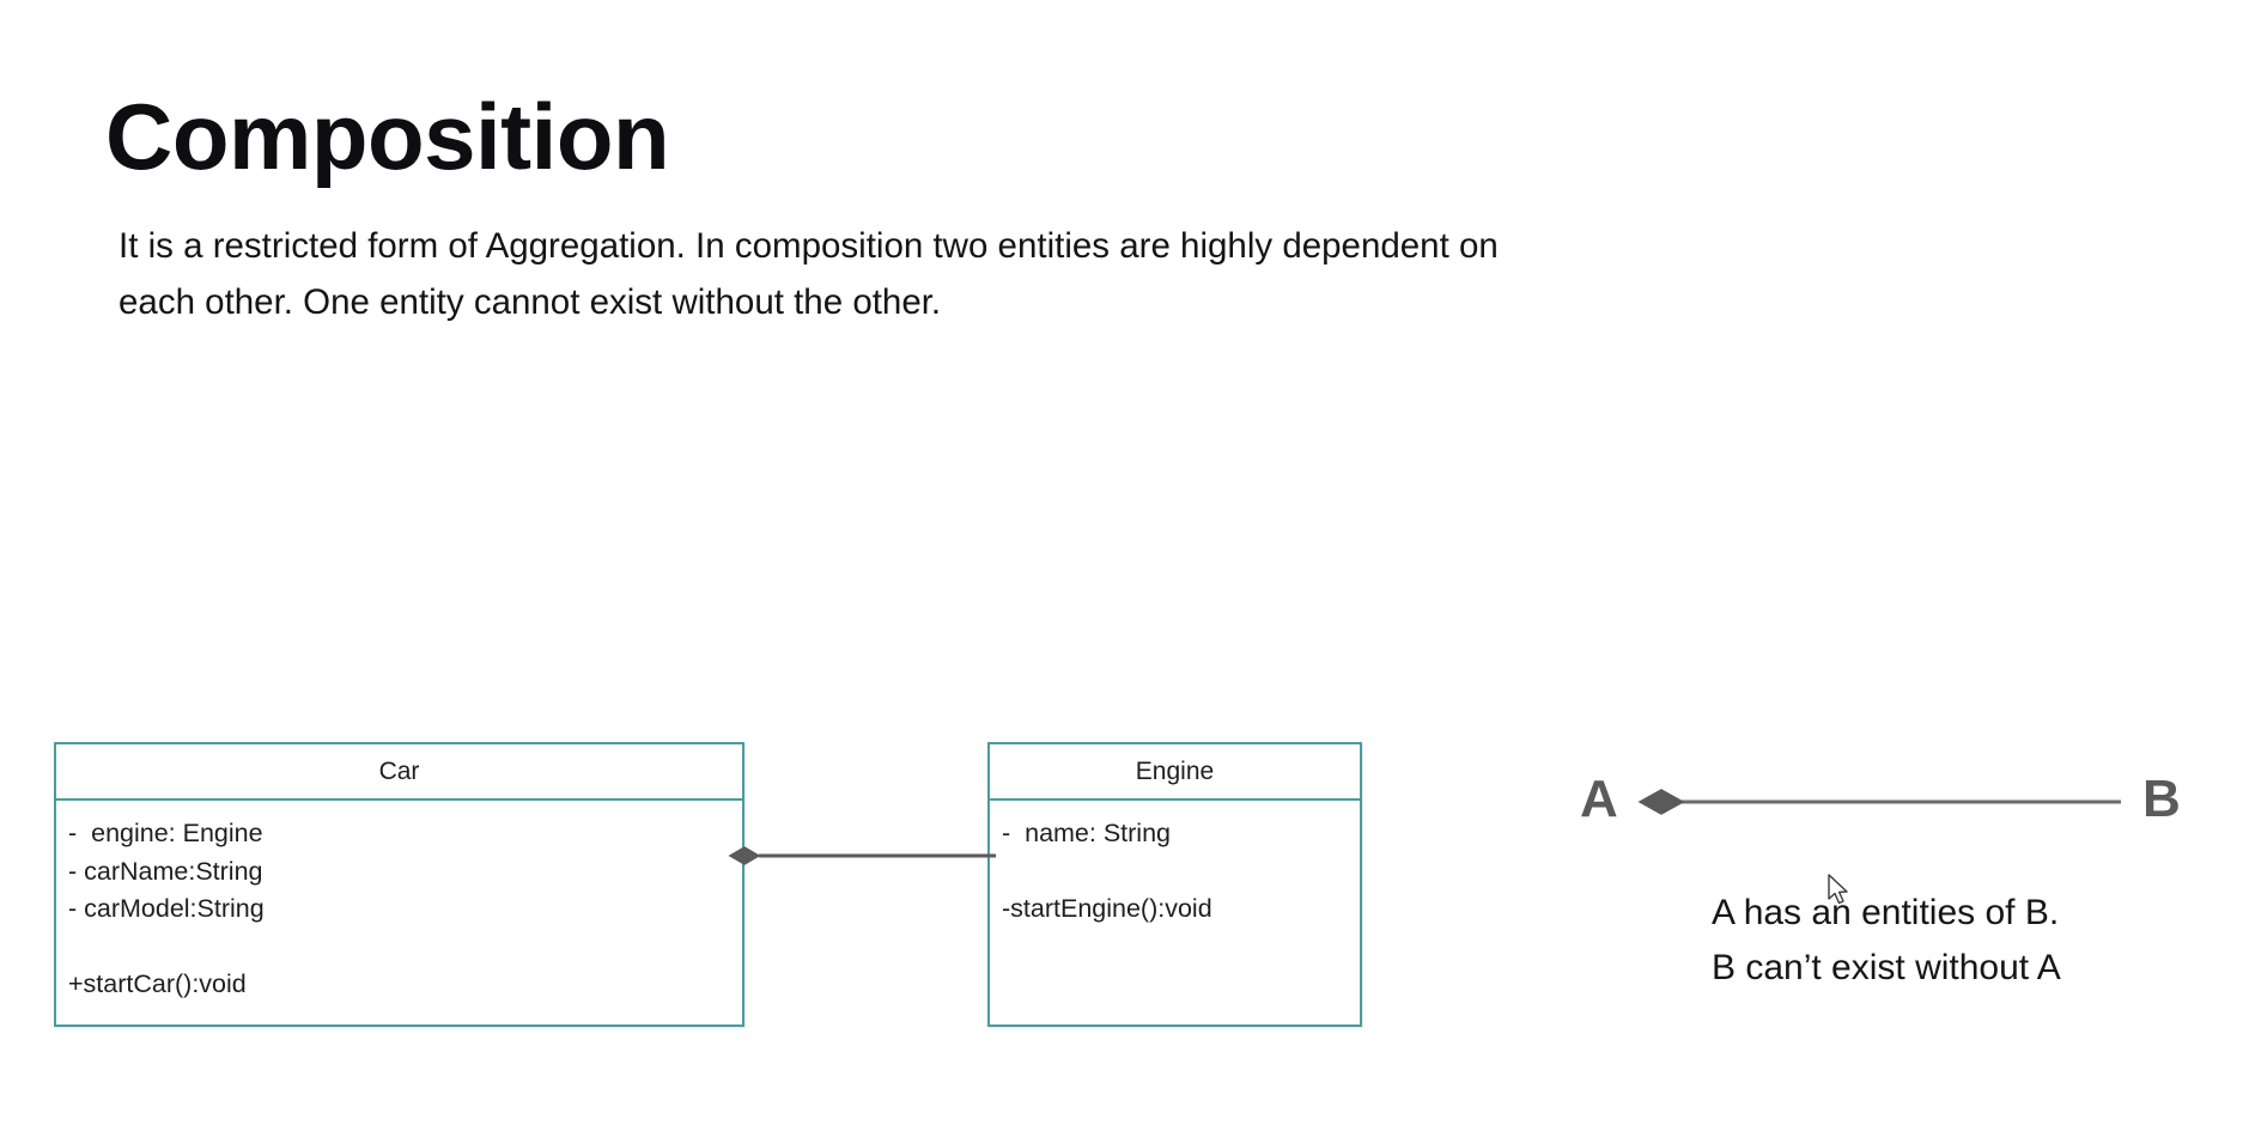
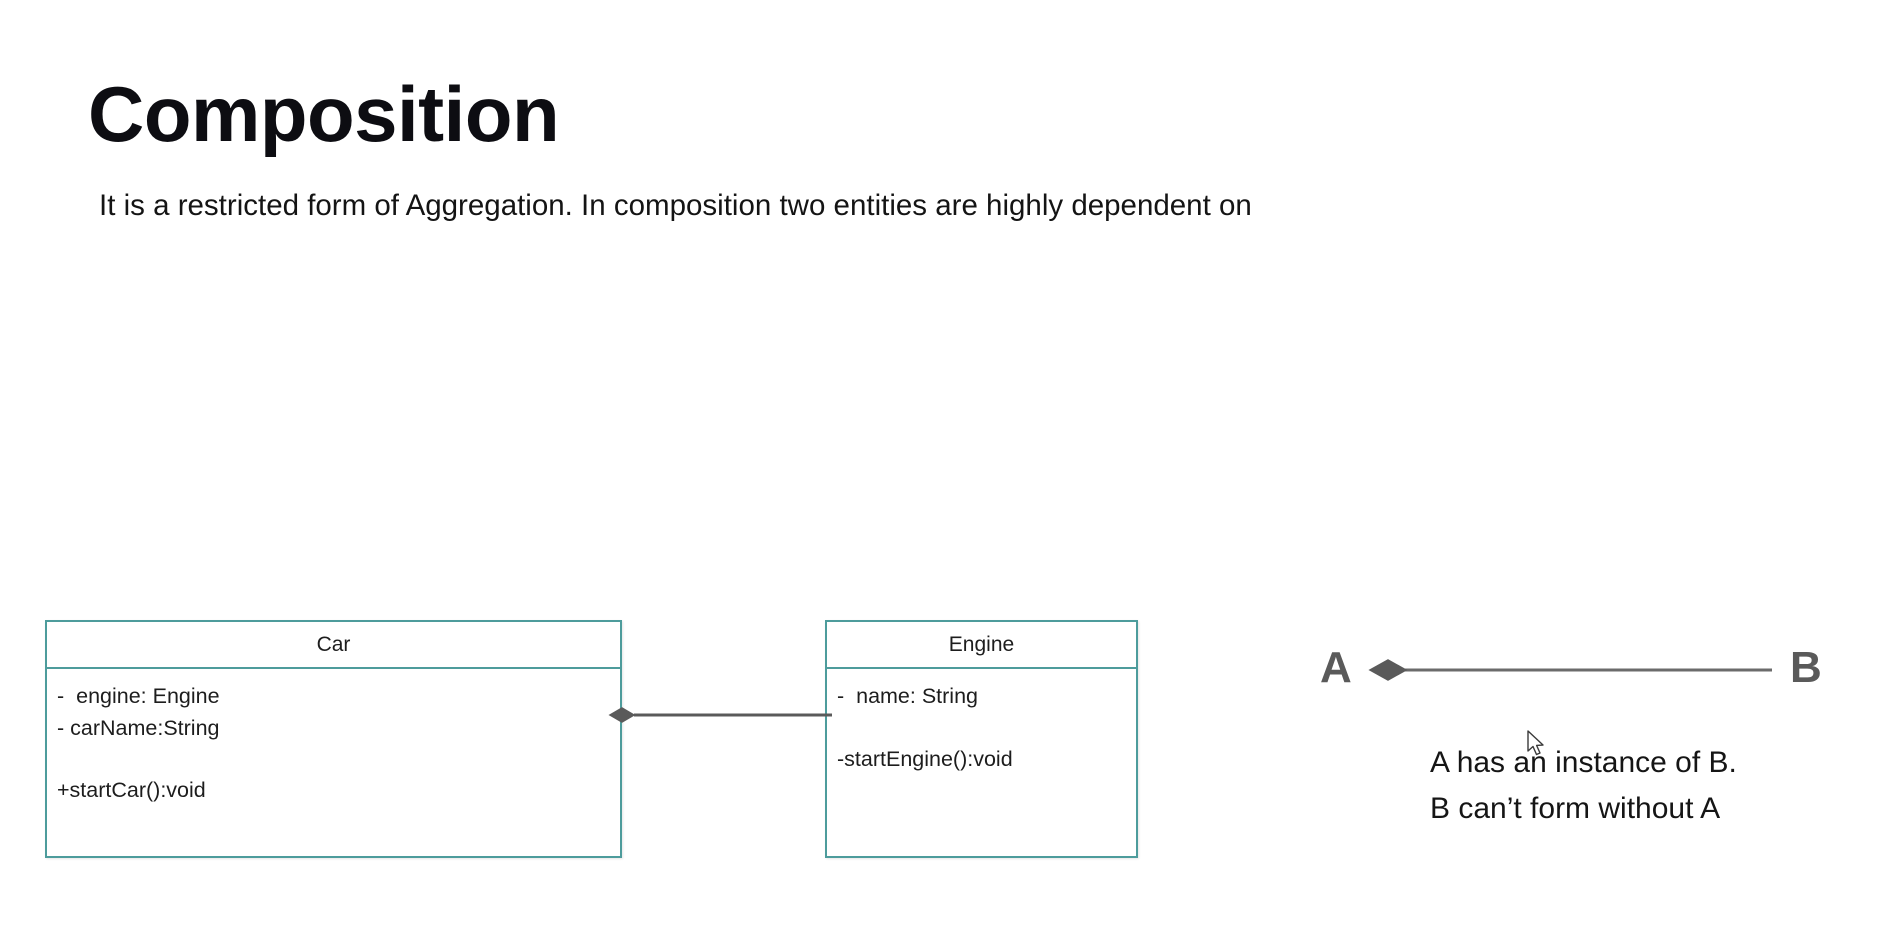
  Composition
  It is a restricted form of Aggregation. In composition two entities are highly dependent on
- each other. One entity cannot exist without the other.
  Car
  - engine: Engine
  - carName:String
- - carModel:String
  +startCar():void
  Engine
  - name: String
  -startEngine():void
  A
  B
- A has an entities of B.
+ A has an instance of B.
- B can’t exist without A
+ B can’t form without A
